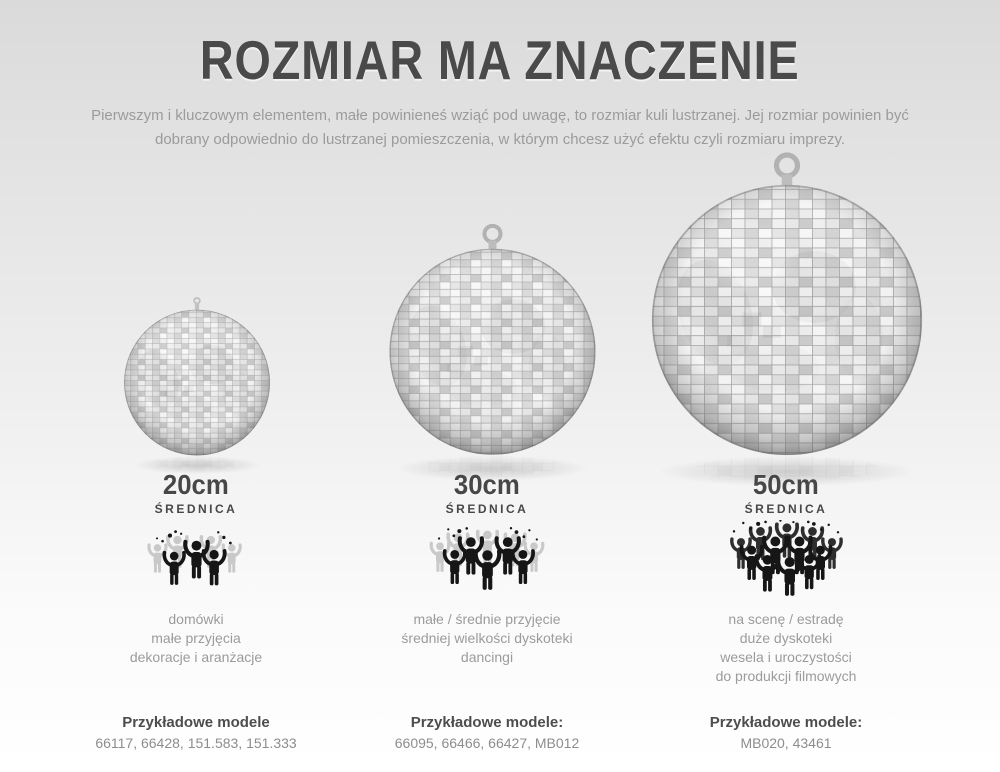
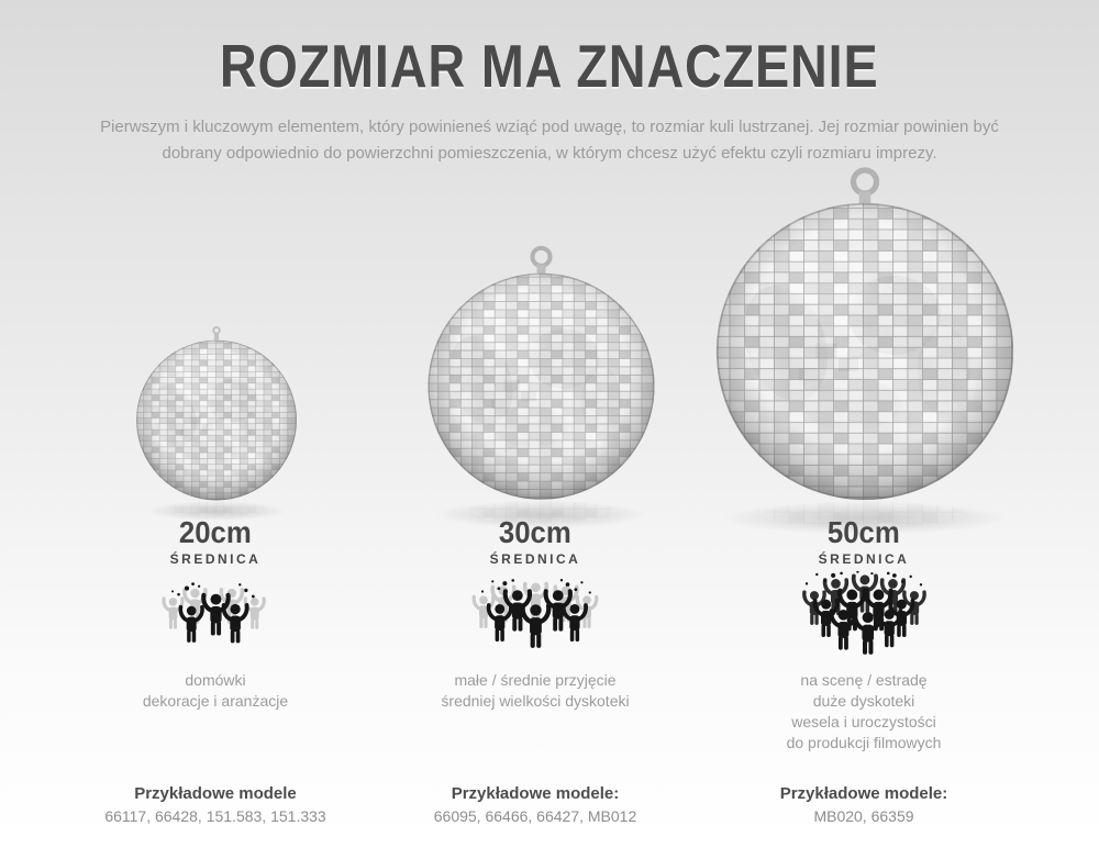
  ROZMIAR MA ZNACZENIE
- Pierwszym i kluczowym elementem, małe powinieneś wziąć pod uwagę, to rozmiar kuli lustrzanej. Jej rozmiar powinien być
+ Pierwszym i kluczowym elementem, który powinieneś wziąć pod uwagę, to rozmiar kuli lustrzanej. Jej rozmiar powinien być
- dobrany odpowiednio do lustrzanej pomieszczenia, w którym chcesz użyć efektu czyli rozmiaru imprezy.
+ dobrany odpowiednio do powierzchni pomieszczenia, w którym chcesz użyć efektu czyli rozmiaru imprezy.
  20cm
  ŚREDNICA
  domówki
- małe przyjęcia
  dekoracje i aranżacje
  Przykładowe modele
  66117, 66428, 151.583, 151.333
  30cm
  ŚREDNICA
  małe / średnie przyjęcie
  średniej wielkości dyskoteki
- dancingi
  Przykładowe modele:
  66095, 66466, 66427, MB012
  50cm
  ŚREDNICA
  na scenę / estradę
  duże dyskoteki
  wesela i uroczystości
  do produkcji filmowych
  Przykładowe modele:
- MB020, 43461
+ MB020, 66359
